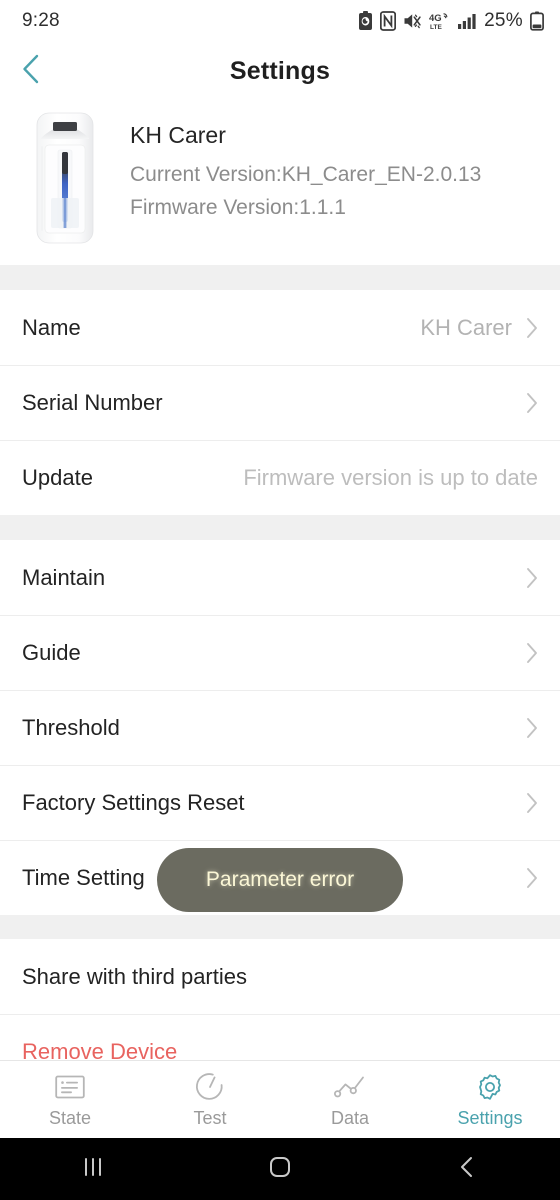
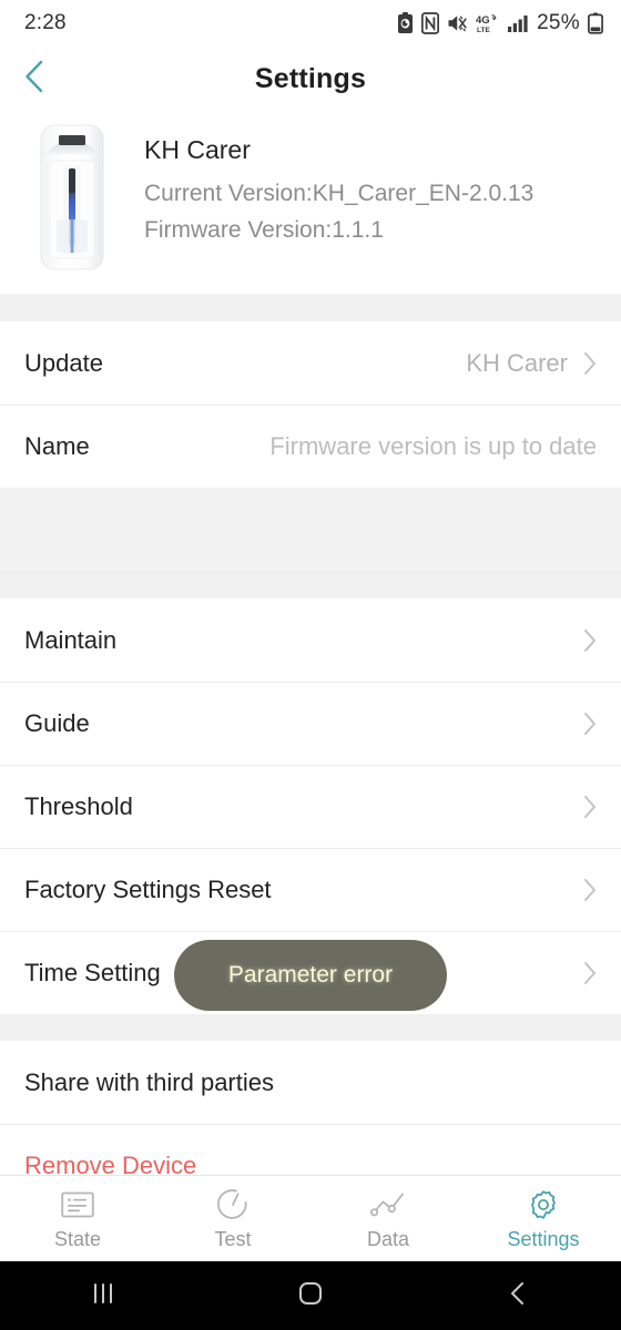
- 9:28
+ 2:28
  4G
  25%
  Settings
  KH Carer
  Current Version:KH_Carer_EN-2.0.13
  Firmware Version:1.1.1
- Name
+ Update
  KH Carer
- Serial Number
- Update
+ Name
  Firmware version is up to date
  Maintain
  Guide
  Threshold
  Factory Settings Reset
  Time Setting
  Share with third parties
  Remove Device
  Parameter error
  State
  Test
  Data
  Settings
